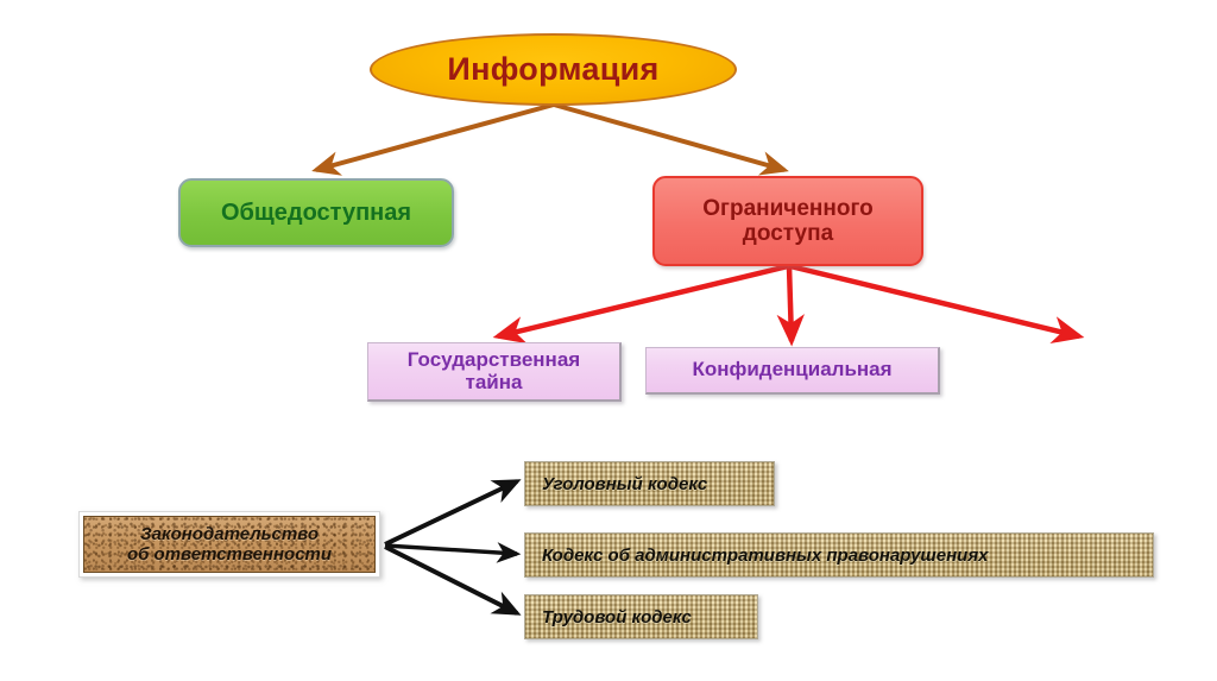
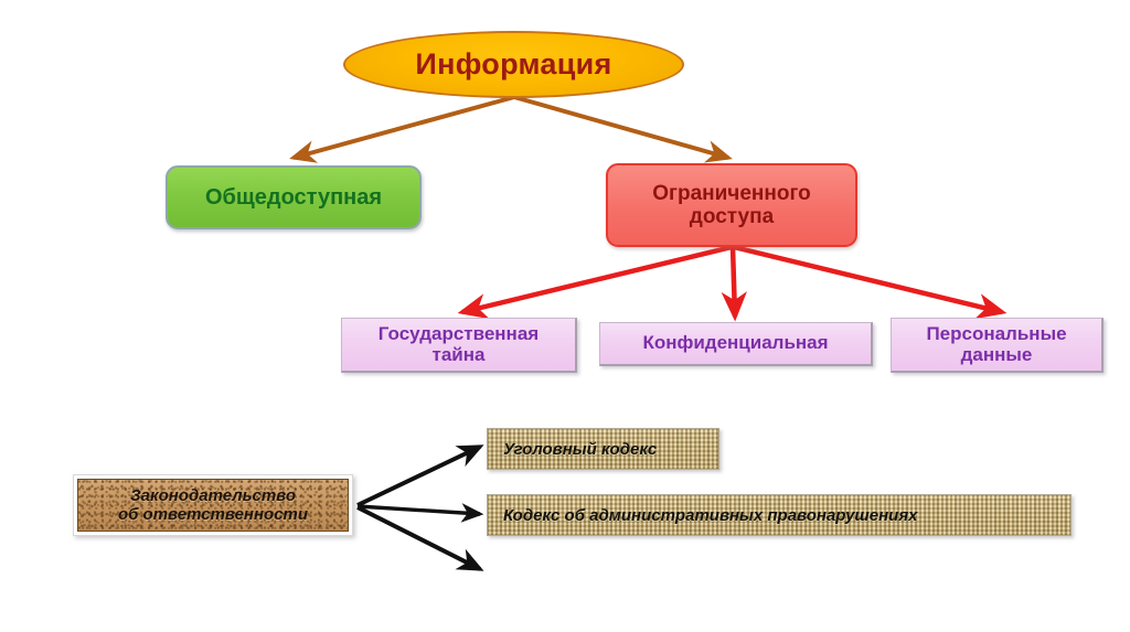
  Информация
  Общедоступная
  Ограниченного
  доступа
  Государственная
  тайна
  Конфиденциальная
+ Персональные
+ данные
  Законодательство
  об ответственности
  Уголовный кодекс
  Кодекс об административных правонарушениях
- Трудовой кодекс
